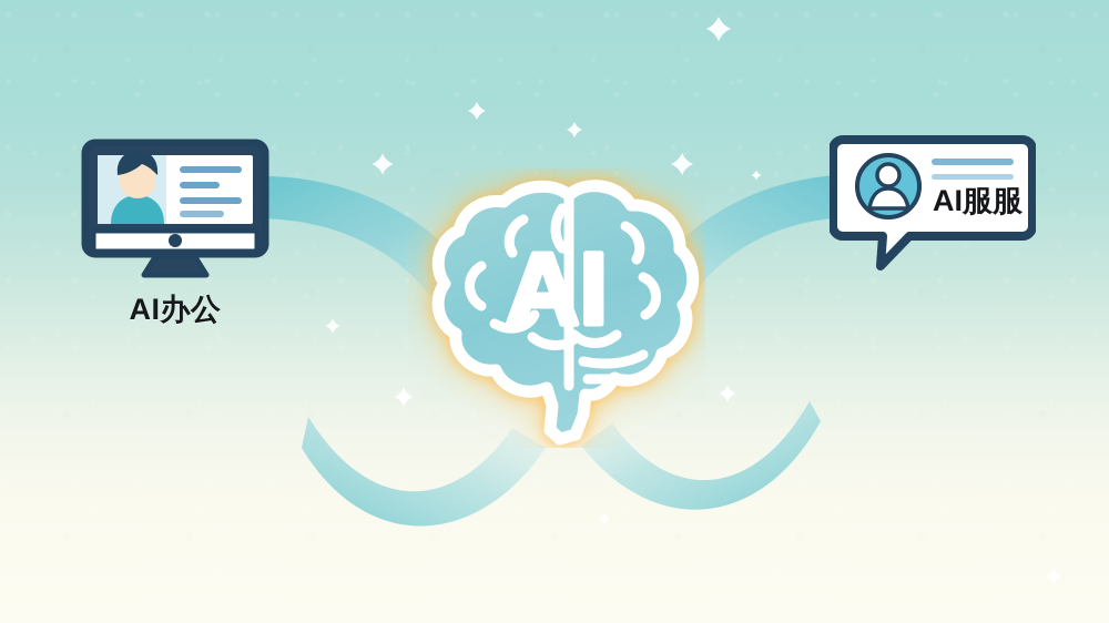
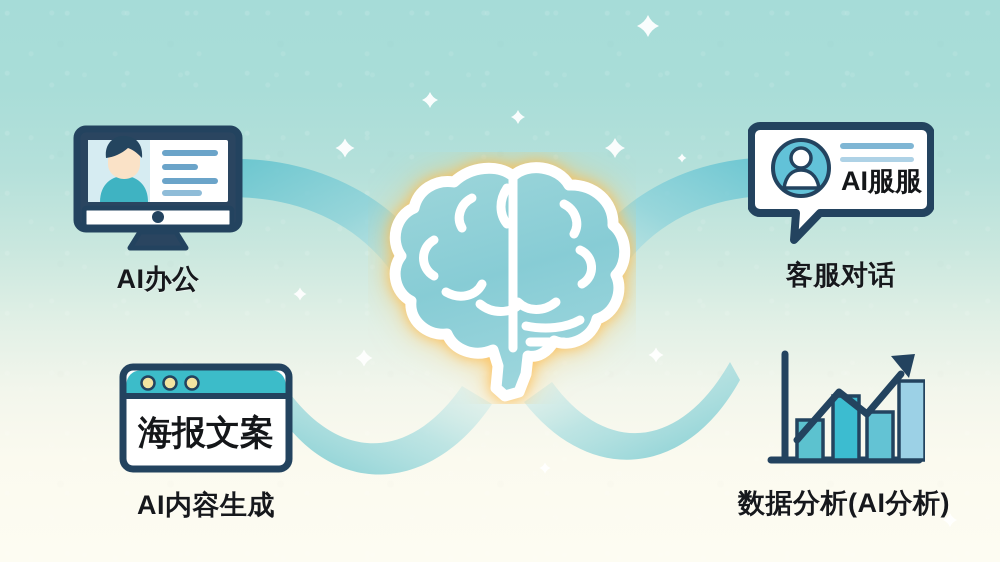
- AI
  AI办公
  AI服服
+ 客服对话
+ 海报文案
+ AI内容生成
+ 数据分析(AI分析)
